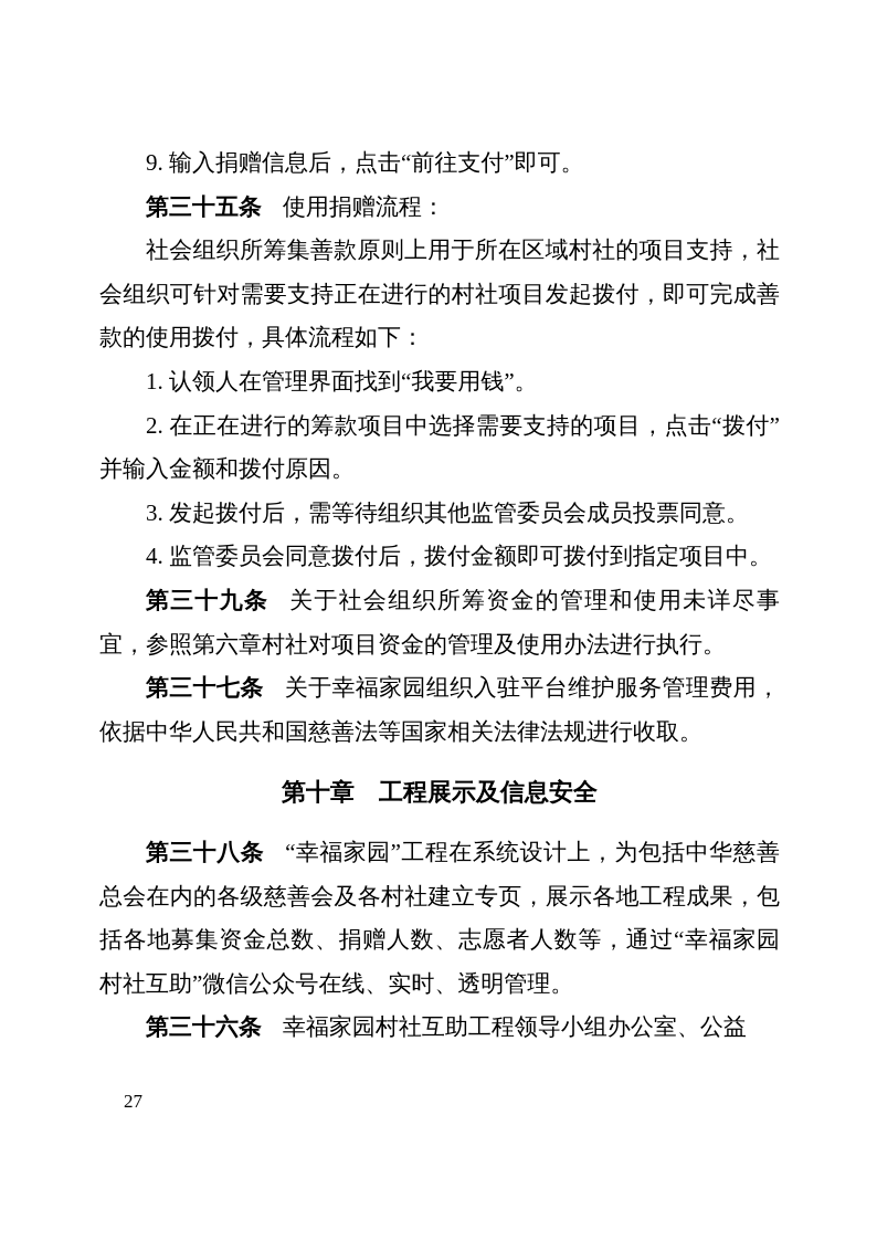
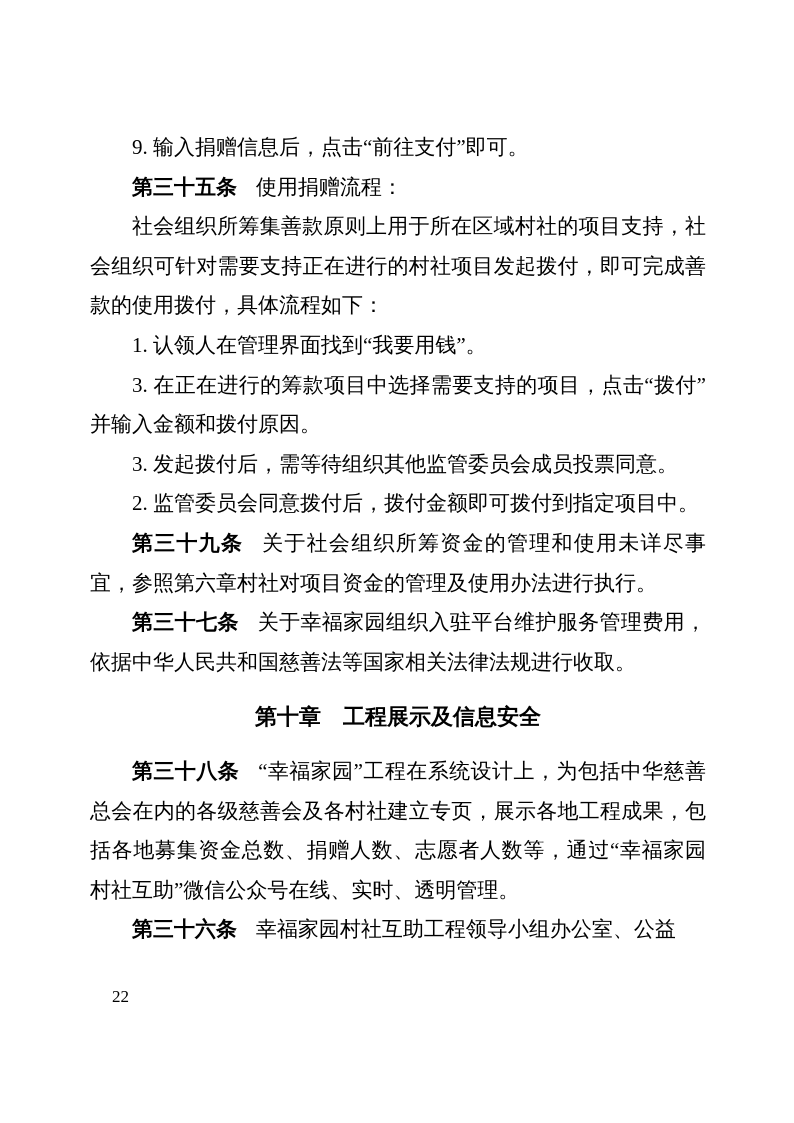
  9. 输入捐赠信息后，点击“前往支付”即可。
  第三十五条 使用捐赠流程：
  社会组织所筹集善款原则上用于所在区域村社的项目支持，社会组织可针对需要支持正在进行的村社项目发起拨付，即可完成善款的使用拨付，具体流程如下：
  1. 认领人在管理界面找到“我要用钱”。
- 2. 在正在进行的筹款项目中选择需要支持的项目，点击“拨付”并输入金额和拨付原因。
+ 3. 在正在进行的筹款项目中选择需要支持的项目，点击“拨付”并输入金额和拨付原因。
  3. 发起拨付后，需等待组织其他监管委员会成员投票同意。
- 4. 监管委员会同意拨付后，拨付金额即可拨付到指定项目中。
+ 2. 监管委员会同意拨付后，拨付金额即可拨付到指定项目中。
  第三十九条 关于社会组织所筹资金的管理和使用未详尽事宜，参照第六章村社对项目资金的管理及使用办法进行执行。
  第三十七条 关于幸福家园组织入驻平台维护服务管理费用，依据中华人民共和国慈善法等国家相关法律法规进行收取。
  第十章 工程展示及信息安全
  第三十八条 “幸福家园”工程在系统设计上，为包括中华慈善总会在内的各级慈善会及各村社建立专页，展示各地工程成果，包括各地募集资金总数、捐赠人数、志愿者人数等，通过“幸福家园村社互助”微信公众号在线、实时、透明管理。
  第三十六条 幸福家园村社互助工程领导小组办公室、公益
- 27
+ 22
